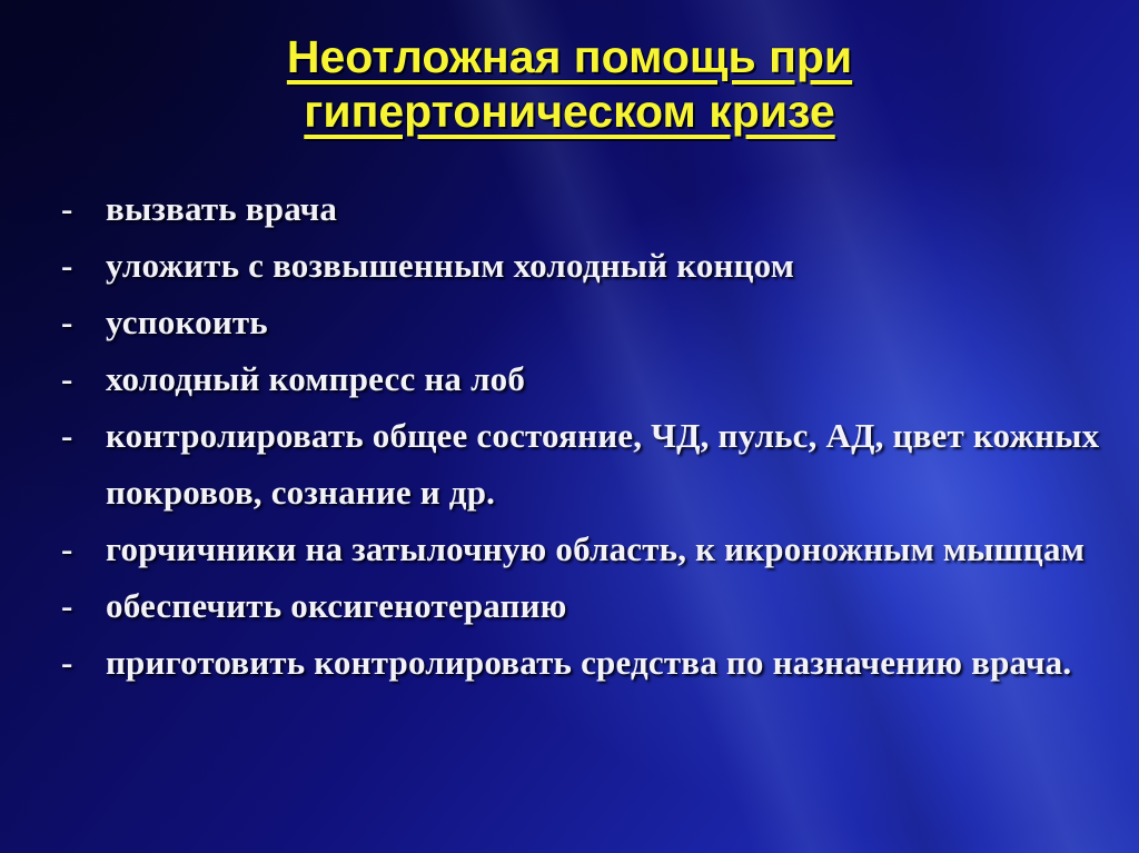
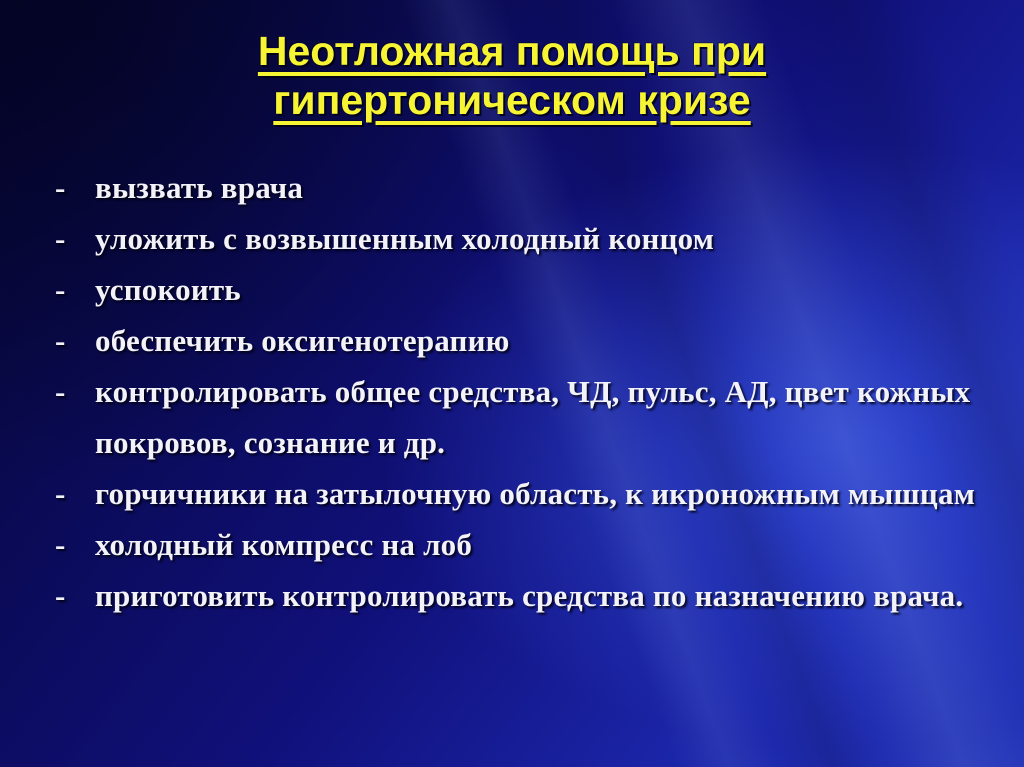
  Неотложная помощь при
  гипертоническом кризе
  -
  вызвать врача
  -
  уложить с возвышенным холодный концом
  -
  успокоить
  -
- холодный компресс на лоб
+ обеспечить оксигенотерапию
  -
- контролировать общее состояние, ЧД, пульс, АД, цвет кожных покровов, сознание и др.
+ контролировать общее средства, ЧД, пульс, АД, цвет кожных покровов, сознание и др.
  -
  горчичники на затылочную область, к икроножным мышцам
  -
- обеспечить оксигенотерапию
+ холодный компресс на лоб
  -
  приготовить контролировать средства по назначению врача.
